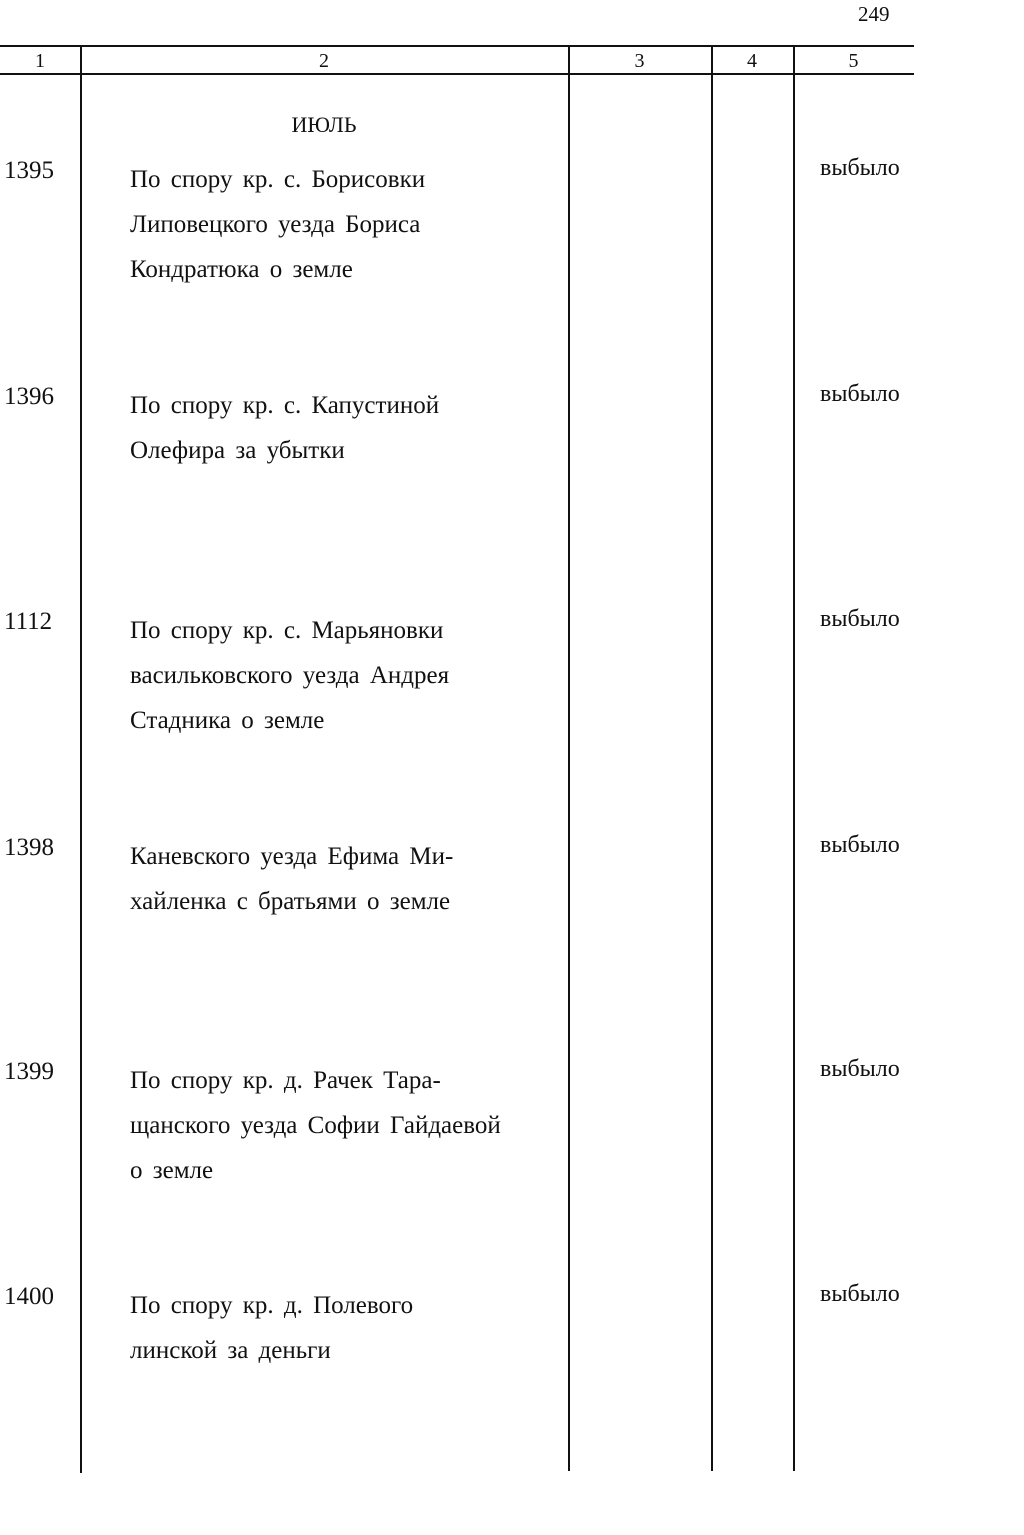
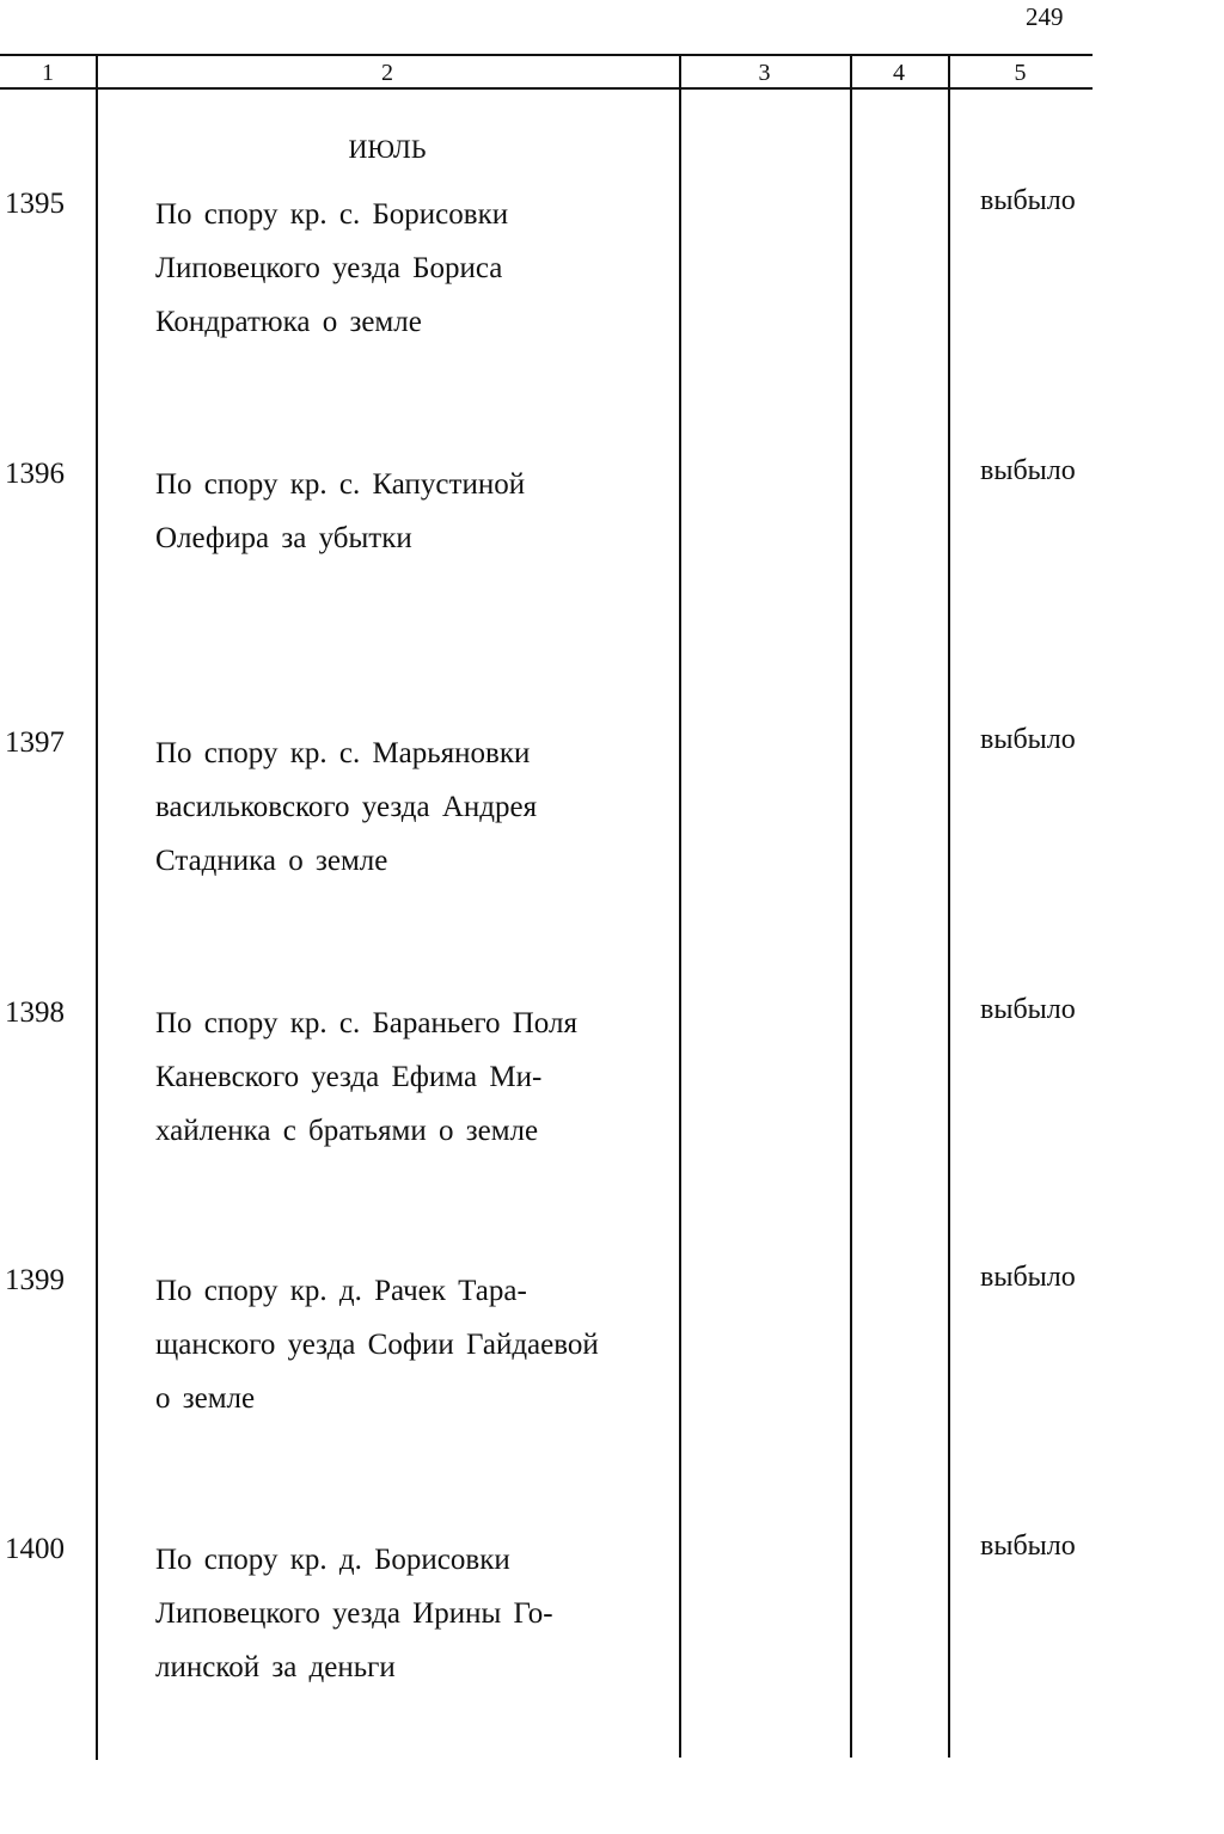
  249
  1
  2
  3
  4
  5
  ИЮЛЬ
  1395
  По спору кр. с. Борисовки
  Липовецкого уезда Бориса
  Кондратюка о земле
  выбыло
  1396
  По спору кр. с. Капустиной
  Олефира за убытки
  выбыло
- 1112
+ 1397
  По спору кр. с. Марьяновки
  васильковского уезда Андрея
  Стадника о земле
  выбыло
  1398
+ По спору кр. с. Бараньего Поля
  Каневского уезда Ефима Ми-
  хайленка с братьями о земле
  выбыло
  1399
  По спору кр. д. Рачек Тара-
  щанского уезда Софии Гайдаевой
  о земле
  выбыло
  1400
- По спору кр. д. Полевого
+ По спору кр. д. Борисовки
+ Липовецкого уезда Ирины Го-
  линской за деньги
  выбыло
